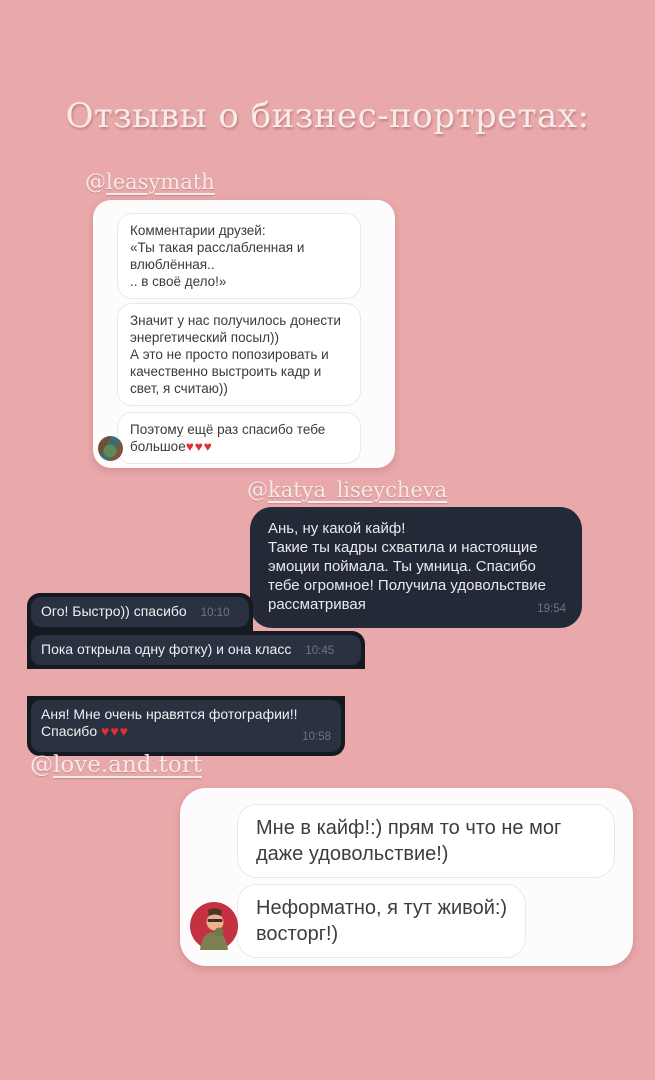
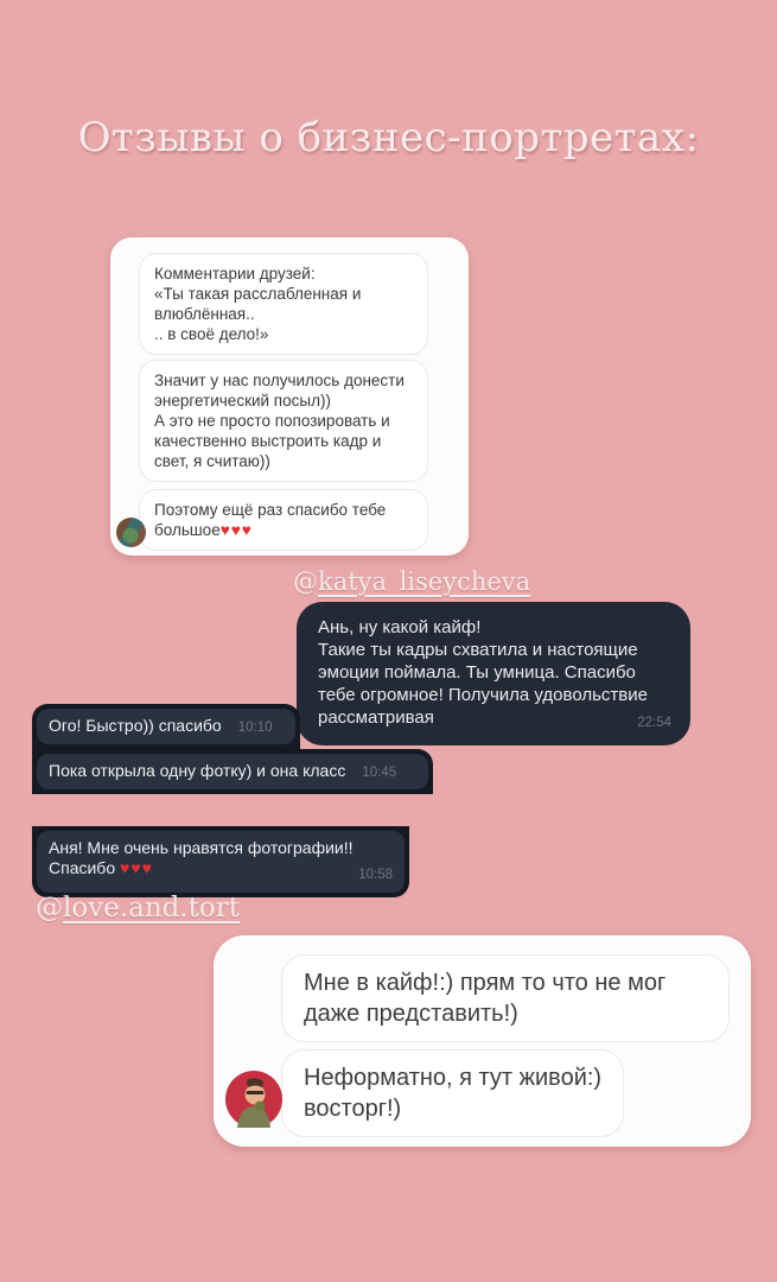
  Отзывы о бизнес-портретах:
- @leasymath
  Комментарии друзей:
  «Ты такая расслабленная и влюблённая..
  .. в своё дело!»
  Значит у нас получилось донести энергетический посыл))
  А это не просто попозировать и качественно выстроить кадр и свет, я считаю))
  Поэтому ещё раз спасибо тебе большое♥♥♥
  @katya_liseycheva
  Ань, ну какой кайф!
  Такие ты кадры схватила и настоящие эмоции поймала. Ты умница. Спасибо тебе огромное! Получила удовольствие рассматривая
- 19:54
+ 22:54
  Ого! Быстро)) спасибо 10:10
  Пока открыла одну фотку) и она класс 10:45
  Аня! Мне очень нравятся фотографии!!
  Спасибо ♥♥♥
  10:58
  @love.and.tort
- Мне в кайф!:) прям то что не мог даже удовольствие!)
+ Мне в кайф!:) прям то что не мог даже представить!)
  Неформатно, я тут живой:)
  восторг!)
